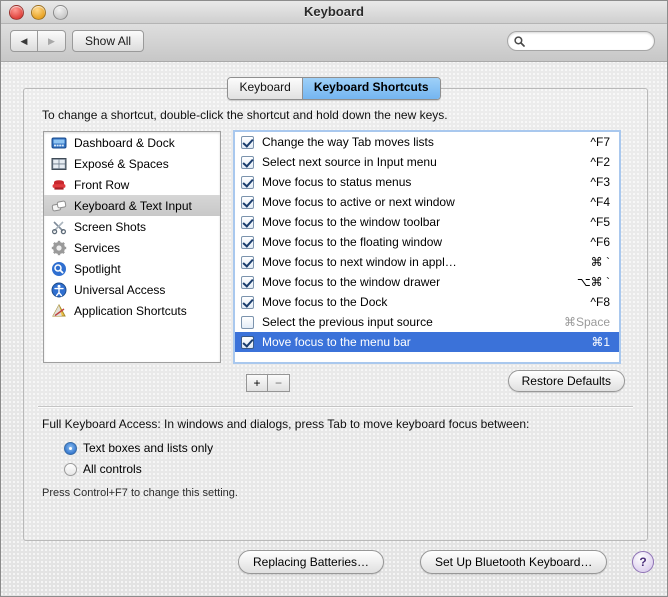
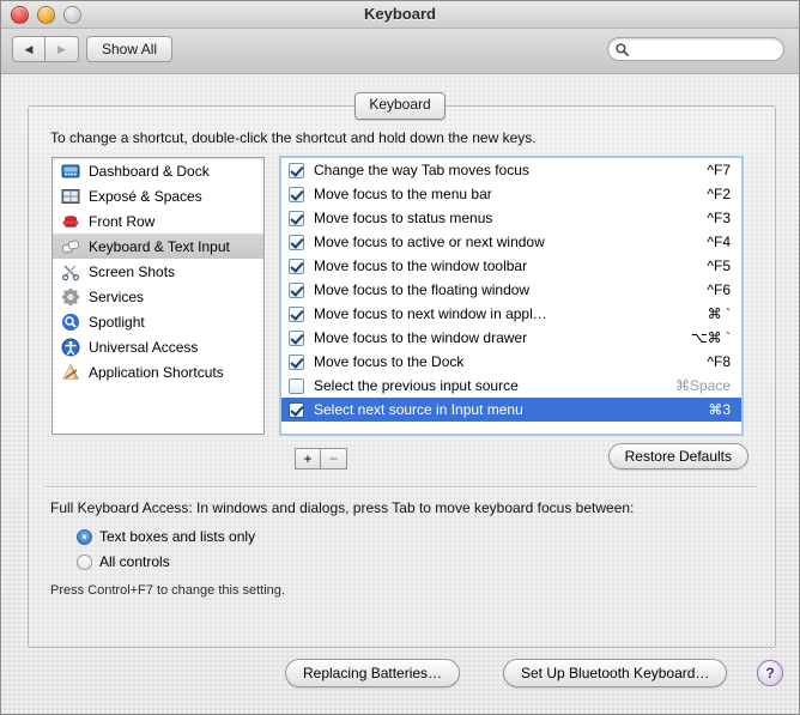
  Keyboard
  ◀
  ▶
  Show All
  Keyboard
- Keyboard Shortcuts
  To change a shortcut, double-click the shortcut and hold down the new keys.
  Dashboard & Dock
  Exposé & Spaces
  Front Row
  Keyboard & Text Input
  Screen Shots
  Services
  Spotlight
  Universal Access
  Application Shortcuts
- Change the way Tab moves lists
+ Change the way Tab moves focus
  ^F7
- Select next source in Input menu
+ Move focus to the menu bar
  ^F2
  Move focus to status menus
  ^F3
  Move focus to active or next window
  ^F4
  Move focus to the window toolbar
  ^F5
  Move focus to the floating window
  ^F6
  Move focus to next window in appl…
  ⌘ `
  Move focus to the window drawer
  ⌥⌘ `
  Move focus to the Dock
  ^F8
  Select the previous input source
  ⌘Space
- Move focus to the menu bar
+ Select next source in Input menu
- ⌘1
+ ⌘3
  +
  −
  Restore Defaults
  Full Keyboard Access: In windows and dialogs, press Tab to move keyboard focus between:
  Text boxes and lists only
  All controls
  Press Control+F7 to change this setting.
  Replacing Batteries…
  Set Up Bluetooth Keyboard…
  ?
